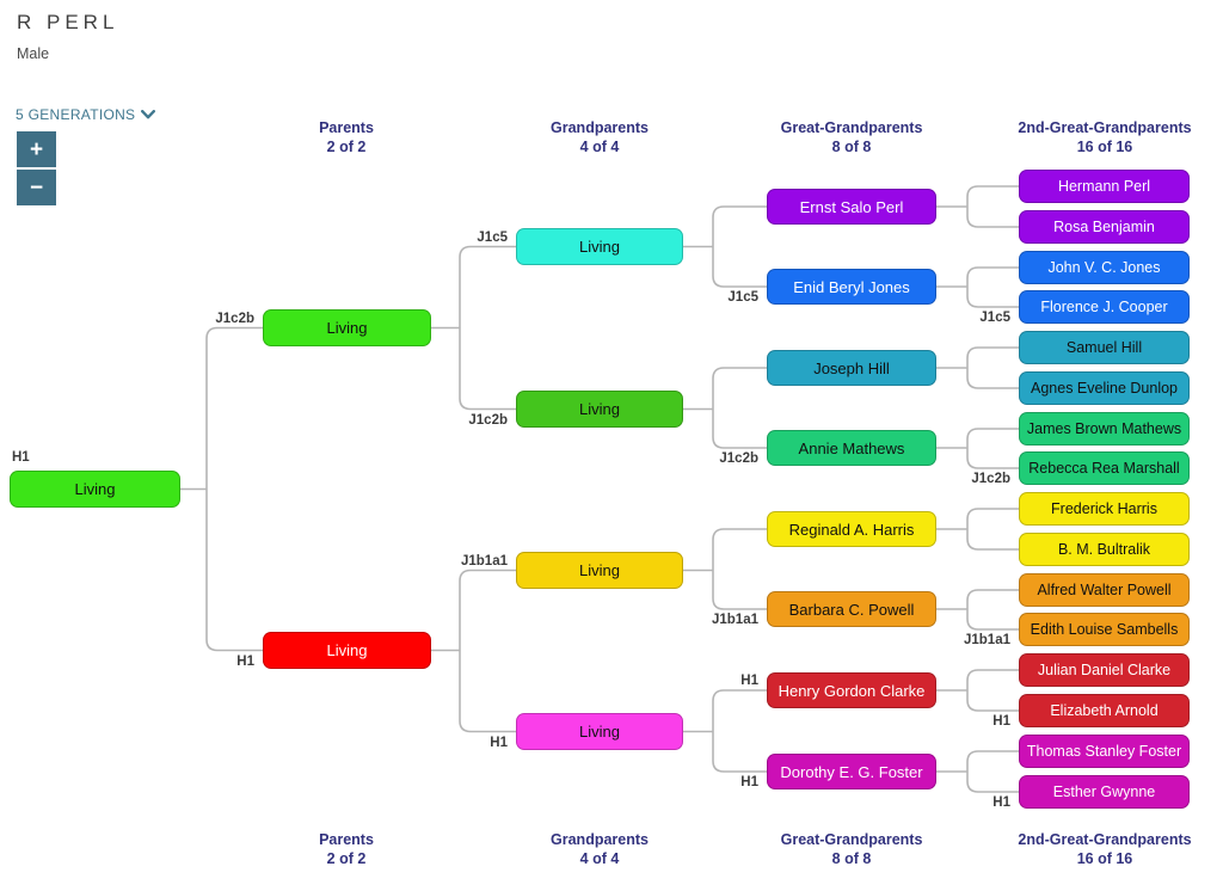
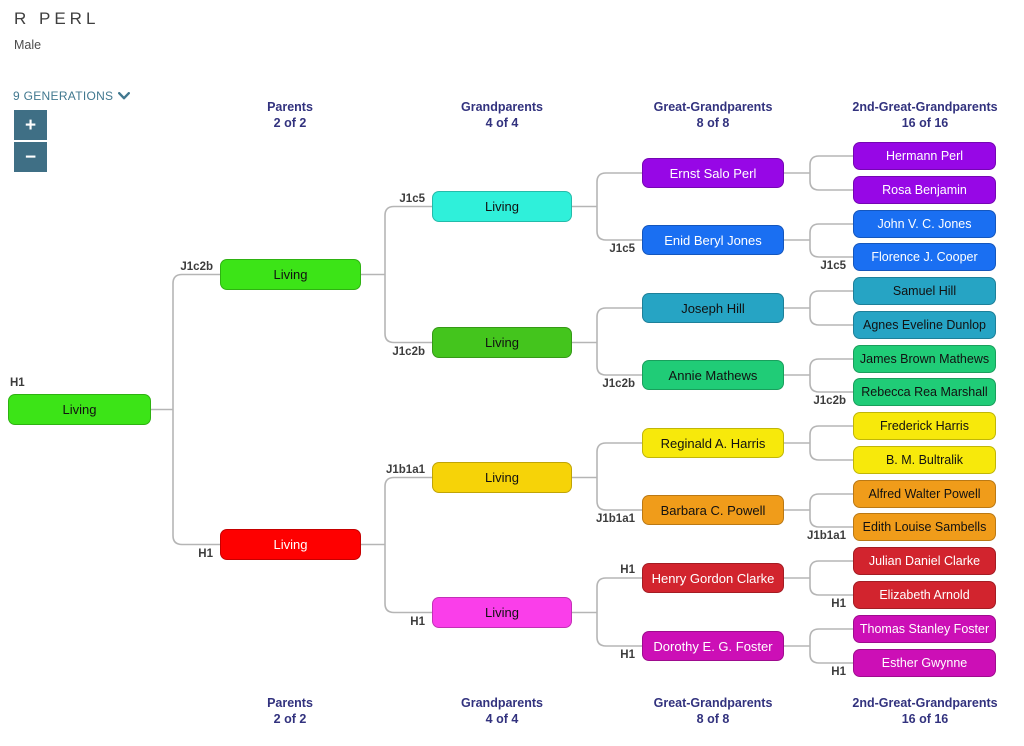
  R PERL
  Male
- 5 GENERATIONS
+ 9 GENERATIONS
  +
  −
  Parents
  2 of 2
  Parents
  2 of 2
  Grandparents
  4 of 4
  Grandparents
  4 of 4
  Great-Grandparents
  8 of 8
  Great-Grandparents
  8 of 8
  2nd-Great-Grandparents
  16 of 16
  2nd-Great-Grandparents
  16 of 16
  Living
  H1
  Living
  J1c2b
  Living
  H1
  Living
  J1c5
  Living
  J1c2b
  Living
  J1b1a1
  Living
  H1
  Ernst Salo Perl
  Enid Beryl Jones
  J1c5
  Joseph Hill
  Annie Mathews
  J1c2b
  Reginald A. Harris
  Barbara C. Powell
  J1b1a1
  Henry Gordon Clarke
  H1
  Dorothy E. G. Foster
  H1
  Hermann Perl
  Rosa Benjamin
  John V. C. Jones
  Florence J. Cooper
  J1c5
  Samuel Hill
  Agnes Eveline Dunlop
  James Brown Mathews
  Rebecca Rea Marshall
  J1c2b
  Frederick Harris
  B. M. Bultralik
  Alfred Walter Powell
  Edith Louise Sambells
  J1b1a1
  Julian Daniel Clarke
  Elizabeth Arnold
  H1
  Thomas Stanley Foster
  Esther Gwynne
  H1
